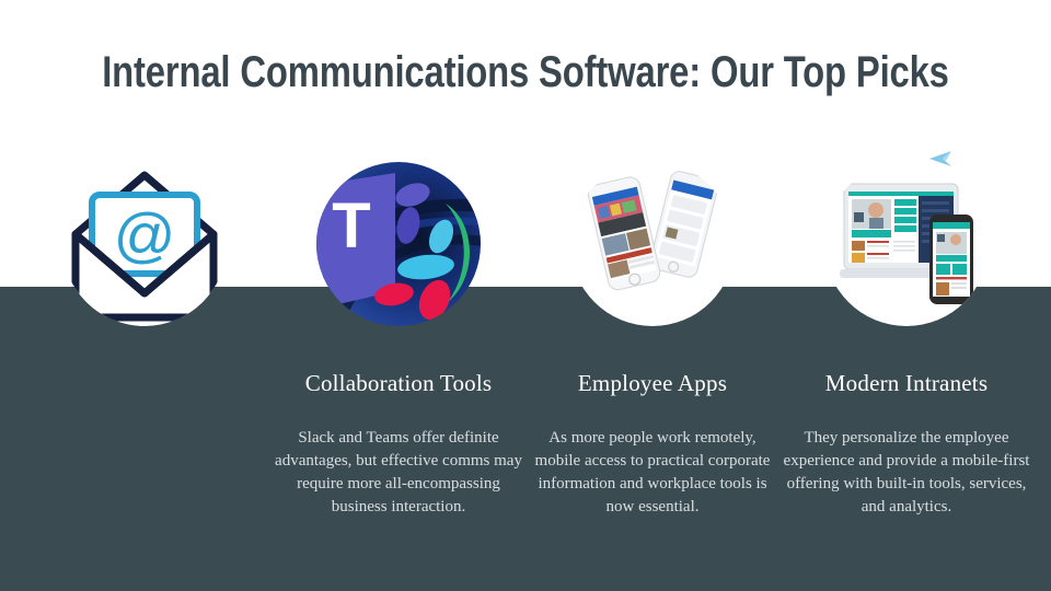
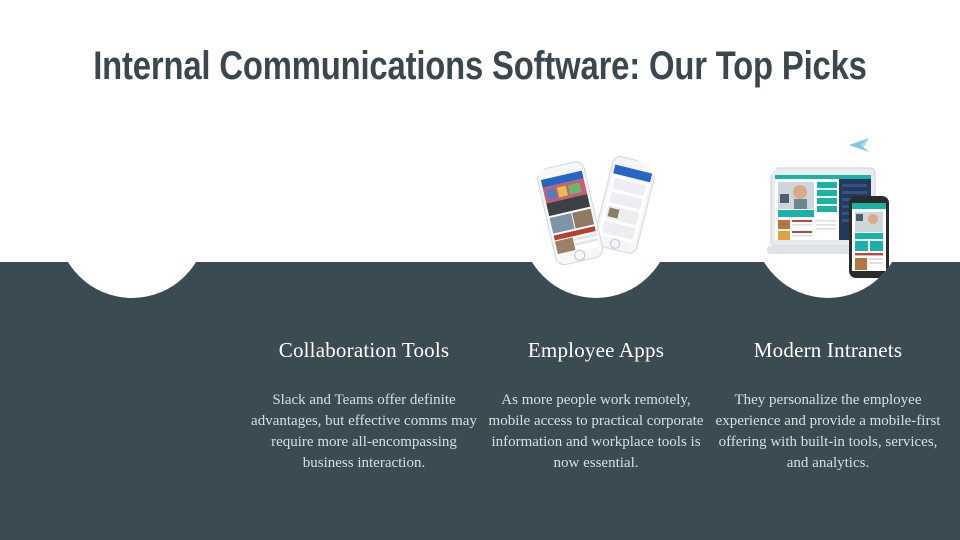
  Internal Communications Software: Our Top Picks
- @
- T
  Collaboration Tools
  Slack and Teams offer definite advantages, but effective comms may require more all-encompassing business interaction.
  Employee Apps
  As more people work remotely, mobile access to practical corporate information and workplace tools is now essential.
  Modern Intranets
  They personalize the employee experience and provide a mobile-first offering with built-in tools, services, and analytics.
